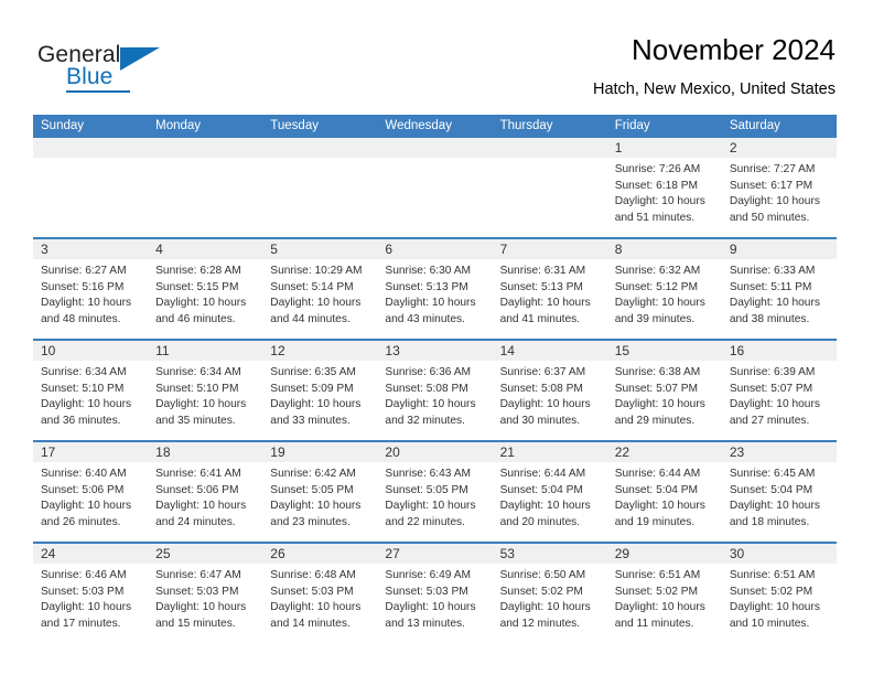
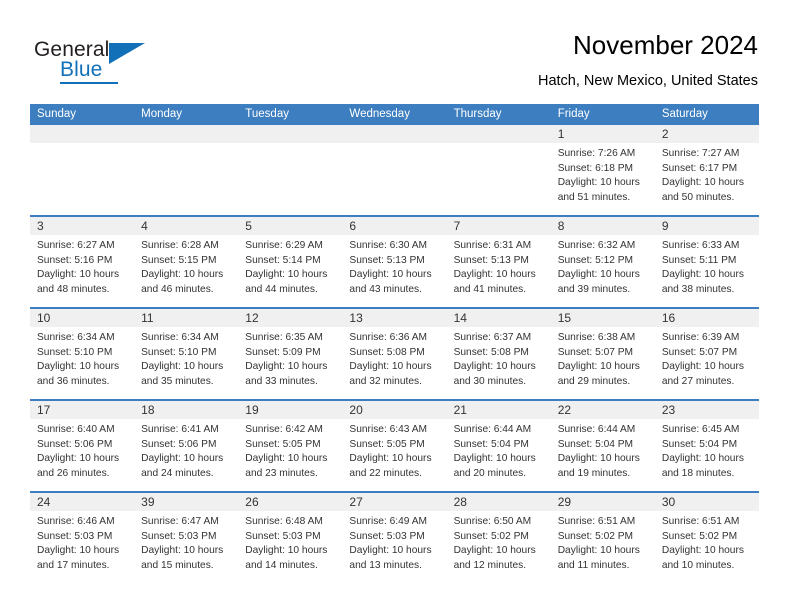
  General
  Blue
  November 2024
  Hatch, New Mexico, United States
  Sunday
  Monday
  Tuesday
  Wednesday
  Thursday
  Friday
  Saturday
  1
  Sunrise: 7:26 AM
  Sunset: 6:18 PM
  Daylight: 10 hours and 51 minutes.
  2
  Sunrise: 7:27 AM
  Sunset: 6:17 PM
  Daylight: 10 hours and 50 minutes.
  3
  Sunrise: 6:27 AM
  Sunset: 5:16 PM
  Daylight: 10 hours and 48 minutes.
  4
  Sunrise: 6:28 AM
  Sunset: 5:15 PM
  Daylight: 10 hours and 46 minutes.
  5
- Sunrise: 10:29 AM
+ Sunrise: 6:29 AM
  Sunset: 5:14 PM
  Daylight: 10 hours and 44 minutes.
  6
  Sunrise: 6:30 AM
  Sunset: 5:13 PM
  Daylight: 10 hours and 43 minutes.
  7
  Sunrise: 6:31 AM
  Sunset: 5:13 PM
  Daylight: 10 hours and 41 minutes.
  8
  Sunrise: 6:32 AM
  Sunset: 5:12 PM
  Daylight: 10 hours and 39 minutes.
  9
  Sunrise: 6:33 AM
  Sunset: 5:11 PM
  Daylight: 10 hours and 38 minutes.
  10
  Sunrise: 6:34 AM
  Sunset: 5:10 PM
  Daylight: 10 hours and 36 minutes.
  11
  Sunrise: 6:34 AM
  Sunset: 5:10 PM
  Daylight: 10 hours and 35 minutes.
  12
  Sunrise: 6:35 AM
  Sunset: 5:09 PM
  Daylight: 10 hours and 33 minutes.
  13
  Sunrise: 6:36 AM
  Sunset: 5:08 PM
  Daylight: 10 hours and 32 minutes.
  14
  Sunrise: 6:37 AM
  Sunset: 5:08 PM
  Daylight: 10 hours and 30 minutes.
  15
  Sunrise: 6:38 AM
  Sunset: 5:07 PM
  Daylight: 10 hours and 29 minutes.
  16
  Sunrise: 6:39 AM
  Sunset: 5:07 PM
  Daylight: 10 hours and 27 minutes.
  17
  Sunrise: 6:40 AM
  Sunset: 5:06 PM
  Daylight: 10 hours and 26 minutes.
  18
  Sunrise: 6:41 AM
  Sunset: 5:06 PM
  Daylight: 10 hours and 24 minutes.
  19
  Sunrise: 6:42 AM
  Sunset: 5:05 PM
  Daylight: 10 hours and 23 minutes.
  20
  Sunrise: 6:43 AM
  Sunset: 5:05 PM
  Daylight: 10 hours and 22 minutes.
  21
  Sunrise: 6:44 AM
  Sunset: 5:04 PM
  Daylight: 10 hours and 20 minutes.
  22
  Sunrise: 6:44 AM
  Sunset: 5:04 PM
  Daylight: 10 hours and 19 minutes.
  23
  Sunrise: 6:45 AM
  Sunset: 5:04 PM
  Daylight: 10 hours and 18 minutes.
  24
  Sunrise: 6:46 AM
  Sunset: 5:03 PM
  Daylight: 10 hours and 17 minutes.
- 25
+ 39
  Sunrise: 6:47 AM
  Sunset: 5:03 PM
  Daylight: 10 hours and 15 minutes.
  26
  Sunrise: 6:48 AM
  Sunset: 5:03 PM
  Daylight: 10 hours and 14 minutes.
  27
  Sunrise: 6:49 AM
  Sunset: 5:03 PM
  Daylight: 10 hours and 13 minutes.
- 53
+ 28
  Sunrise: 6:50 AM
  Sunset: 5:02 PM
  Daylight: 10 hours and 12 minutes.
  29
  Sunrise: 6:51 AM
  Sunset: 5:02 PM
  Daylight: 10 hours and 11 minutes.
  30
  Sunrise: 6:51 AM
  Sunset: 5:02 PM
  Daylight: 10 hours and 10 minutes.
